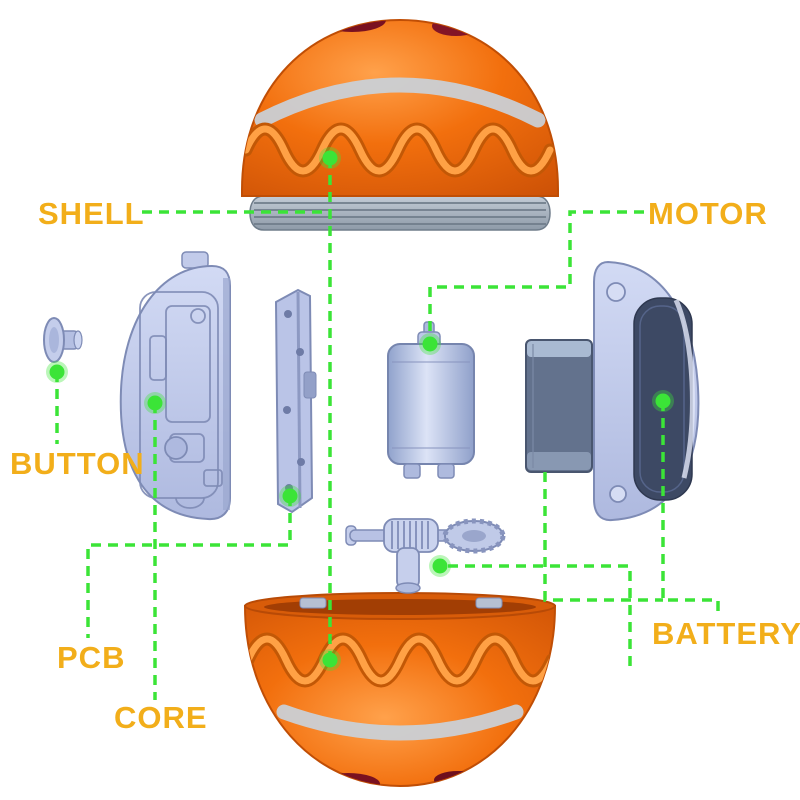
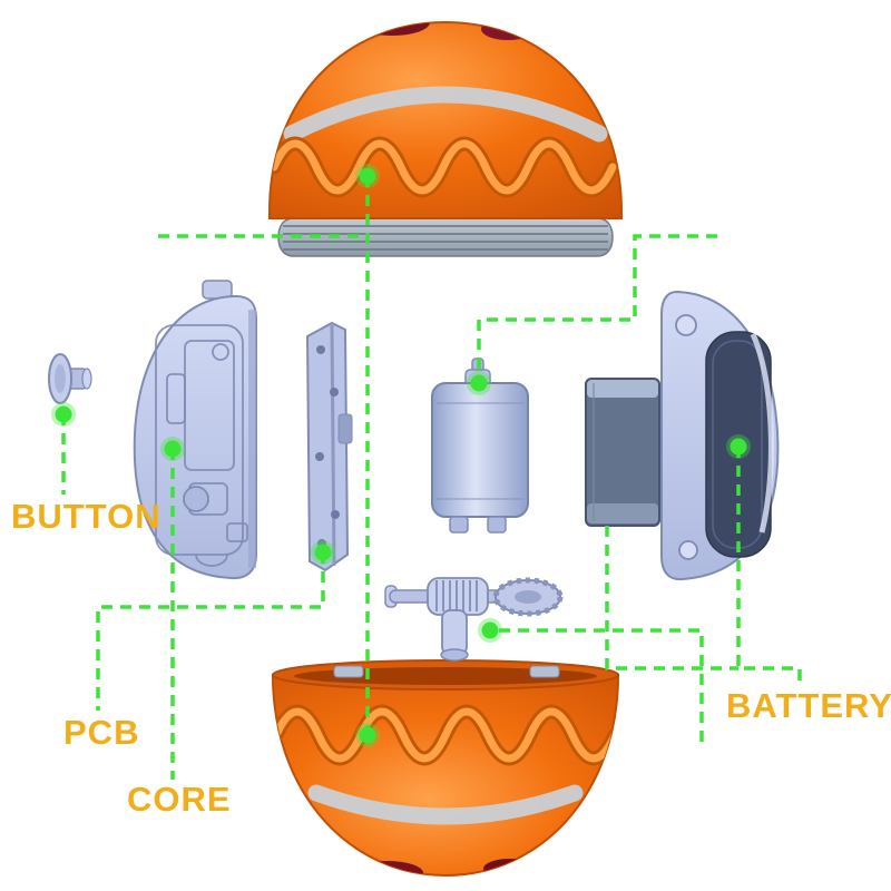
- SHELL
- MOTOR
  BUTTON
  PCB
  CORE
  BATTERY
